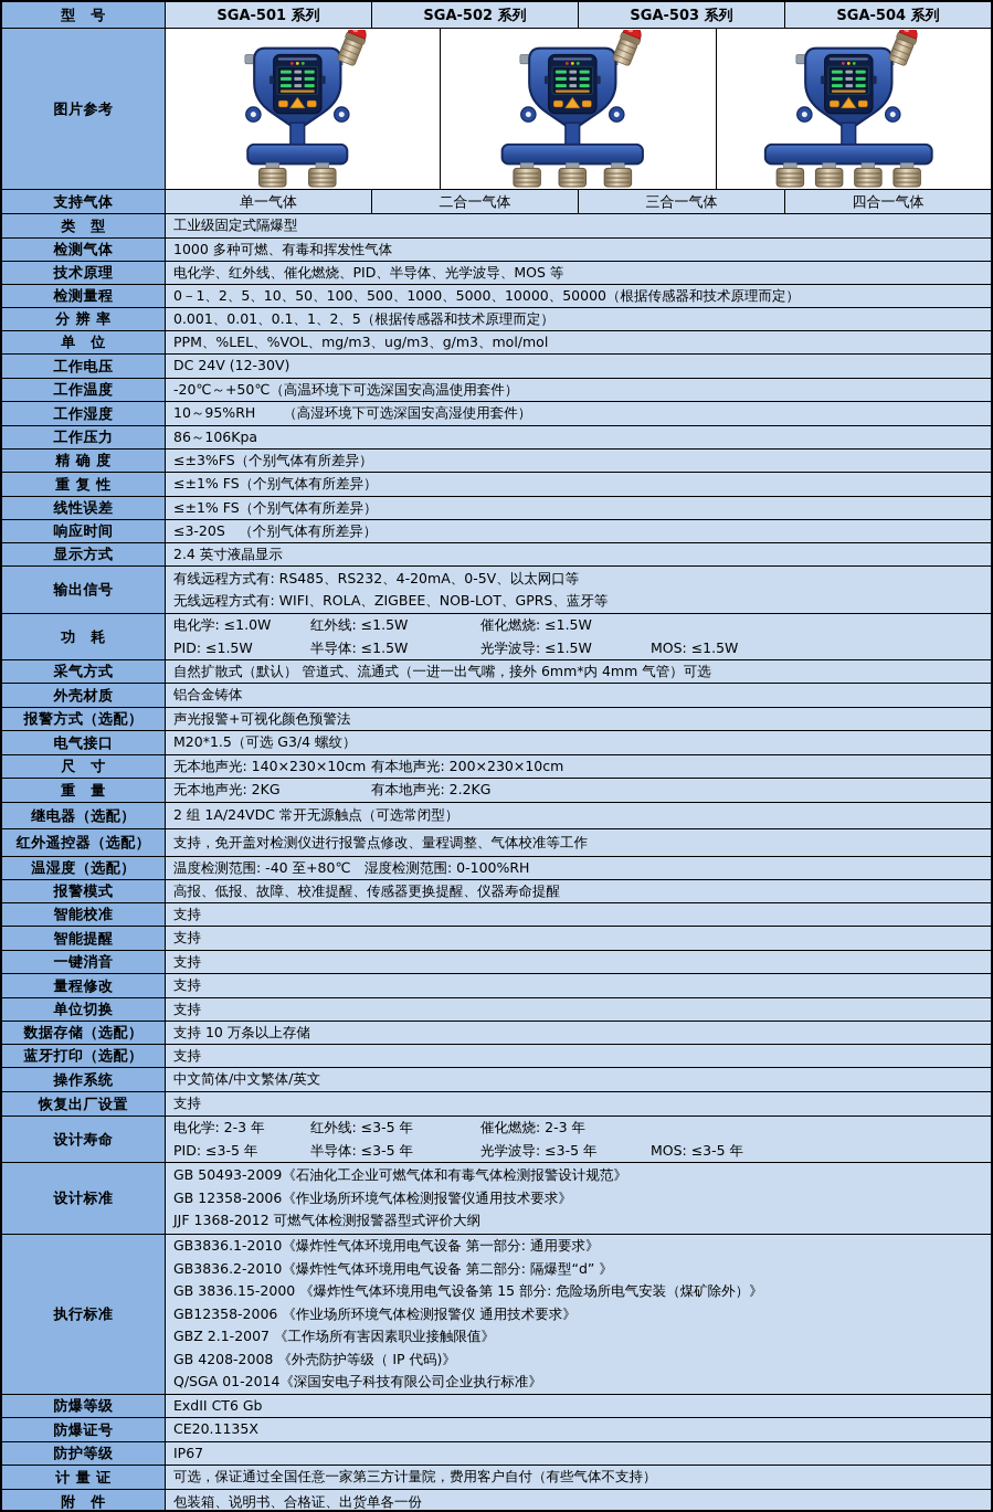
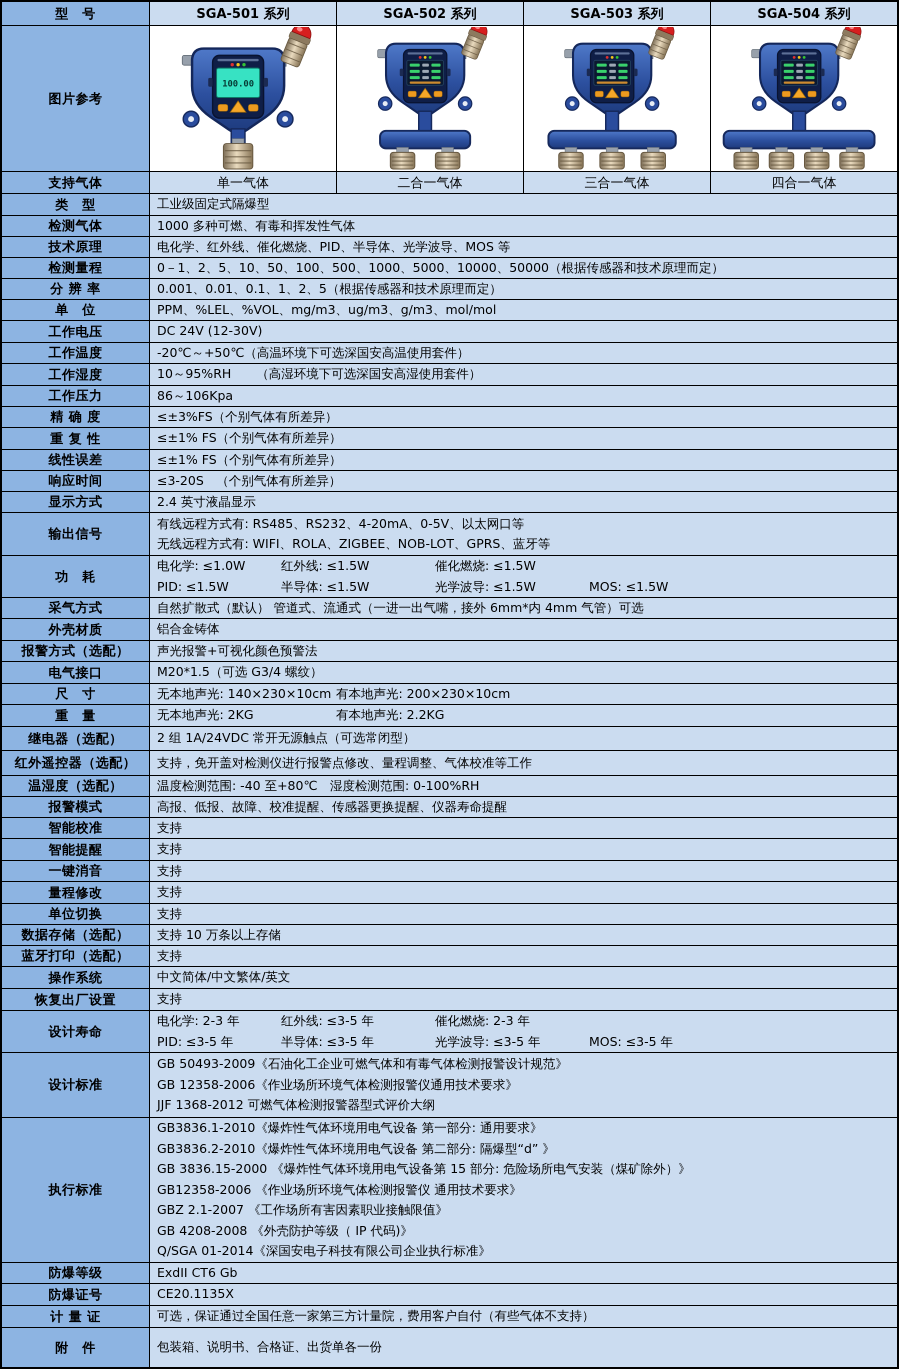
  型 号
  SGA-501 系列
  SGA-502 系列
  SGA-503 系列
  SGA-504 系列
  图片参考
+ 100.00
  支持气体
  单一气体
  二合一气体
  三合一气体
  四合一气体
  类 型
  工业级固定式隔爆型
  检测气体
  1000 多种可燃、有毒和挥发性气体
  技术原理
  电化学、红外线、催化燃烧、PID、半导体、光学波导、MOS 等
  检测量程
  0－1、2、5、10、50、100、500、1000、5000、10000、50000（根据传感器和技术原理而定）
  分 辨 率
  0.001、0.01、0.1、1、2、5（根据传感器和技术原理而定）
  单 位
  PPM、%LEL、%VOL、mg/m3、ug/m3、g/m3、mol/mol
  工作电压
  DC 24V (12-30V)
  工作温度
  -20℃～+50℃（高温环境下可选深国安高温使用套件）
  工作湿度
  10～95%RH （高湿环境下可选深国安高湿使用套件）
  工作压力
  86～106Kpa
  精 确 度
  ≤±3%FS（个别气体有所差异）
  重 复 性
  ≤±1% FS（个别气体有所差异）
  线性误差
  ≤±1% FS（个别气体有所差异）
  响应时间
  ≤3-20S （个别气体有所差异）
  显示方式
  2.4 英寸液晶显示
  输出信号
  有线远程方式有: RS485、RS232、4-20mA、0-5V、以太网口等
  无线远程方式有: WIFI、ROLA、ZIGBEE、NOB-LOT、GPRS、蓝牙等
  功 耗
  电化学: ≤1.0W 红外线: ≤1.5W 催化燃烧: ≤1.5W
  PID: ≤1.5W 半导体: ≤1.5W 光学波导: ≤1.5W MOS: ≤1.5W
  采气方式
  自然扩散式（默认） 管道式、流通式（一进一出气嘴，接外 6mm*内 4mm 气管）可选
  外壳材质
  铝合金铸体
  报警方式（选配）
  声光报警+可视化颜色预警法
  电气接口
  M20*1.5（可选 G3/4 螺纹）
  尺 寸
  无本地声光: 140×230×10cm 有本地声光: 200×230×10cm
  重 量
  无本地声光: 2KG 有本地声光: 2.2KG
  继电器（选配）
  2 组 1A/24VDC 常开无源触点（可选常闭型）
  红外遥控器（选配）
  支持，免开盖对检测仪进行报警点修改、量程调整、气体校准等工作
  温湿度（选配）
  温度检测范围: -40 至+80℃ 湿度检测范围: 0-100%RH
  报警模式
  高报、低报、故障、校准提醒、传感器更换提醒、仪器寿命提醒
  智能校准
  支持
  智能提醒
  支持
  一键消音
  支持
  量程修改
  支持
  单位切换
  支持
  数据存储（选配）
  支持 10 万条以上存储
  蓝牙打印（选配）
  支持
  操作系统
  中文简体/中文繁体/英文
  恢复出厂设置
  支持
  设计寿命
  电化学: 2-3 年 红外线: ≤3-5 年 催化燃烧: 2-3 年
  PID: ≤3-5 年 半导体: ≤3-5 年 光学波导: ≤3-5 年 MOS: ≤3-5 年
  设计标准
  GB 50493-2009《石油化工企业可燃气体和有毒气体检测报警设计规范》
  GB 12358-2006《作业场所环境气体检测报警仪通用技术要求》
  JJF 1368-2012 可燃气体检测报警器型式评价大纲
  执行标准
  GB3836.1-2010《爆炸性气体环境用电气设备 第一部分: 通用要求》
  GB3836.2-2010《爆炸性气体环境用电气设备 第二部分: 隔爆型“d” 》
  GB 3836.15-2000 《爆炸性气体环境用电气设备第 15 部分: 危险场所电气安装（煤矿除外）》
  GB12358-2006 《作业场所环境气体检测报警仪 通用技术要求》
  GBZ 2.1-2007 《工作场所有害因素职业接触限值》
  GB 4208-2008 《外壳防护等级（ IP 代码)》
  Q/SGA 01-2014《深国安电子科技有限公司企业执行标准》
  防爆等级
  ExdII CT6 Gb
  防爆证号
  CE20.1135X
- 防护等级
- IP67
  计 量 证
  可选，保证通过全国任意一家第三方计量院，费用客户自付（有些气体不支持）
  附 件
  包装箱、说明书、合格证、出货单各一份
